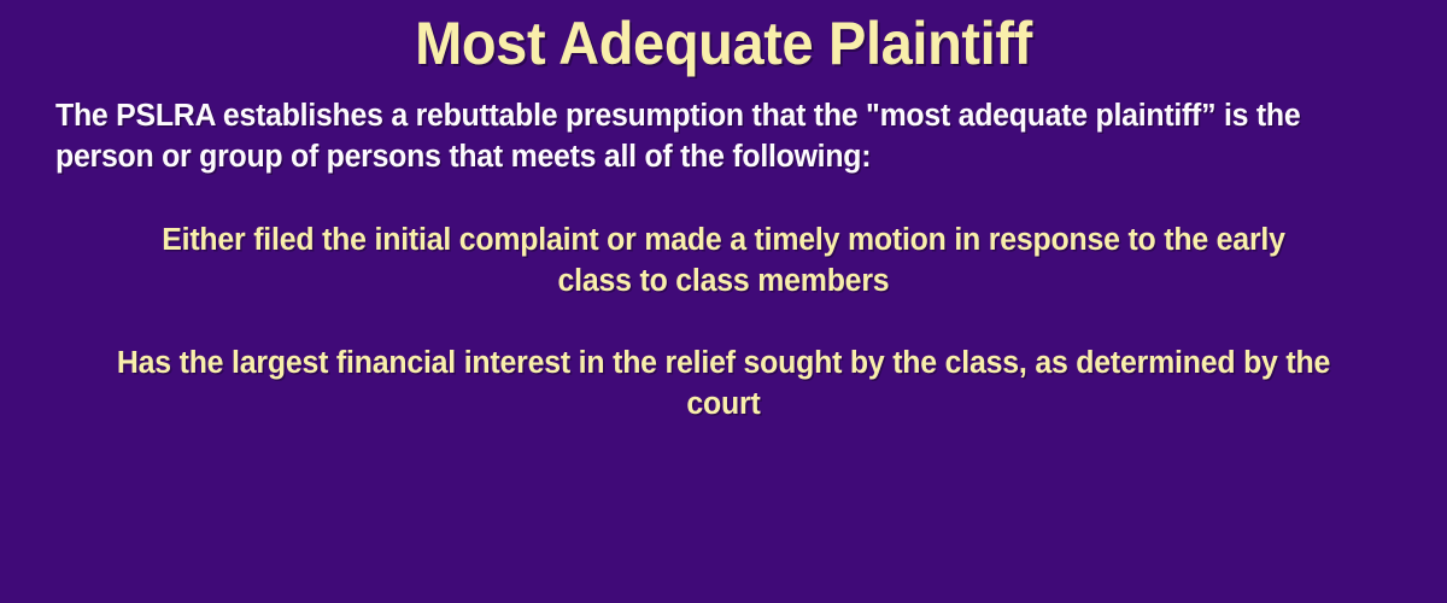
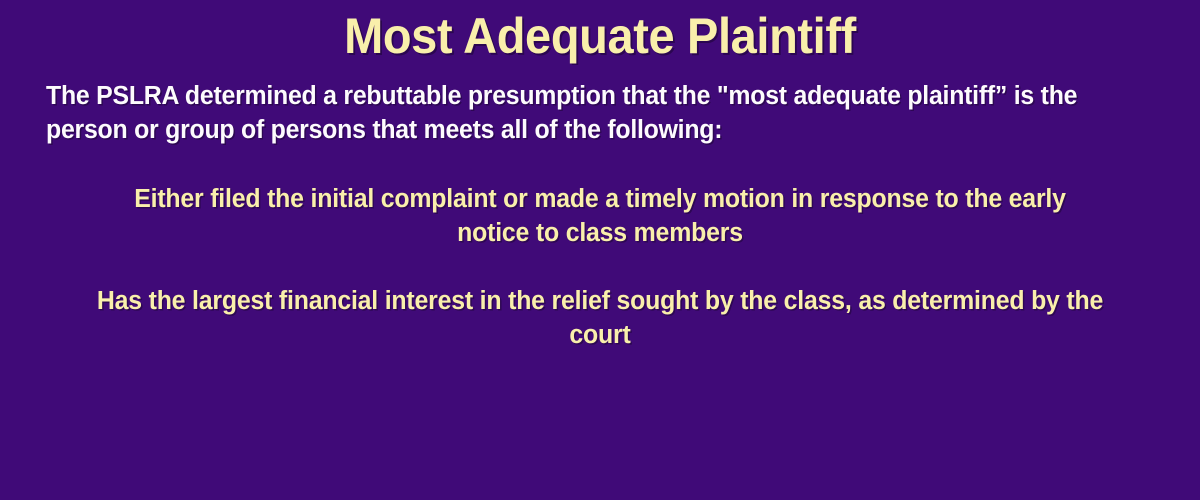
  Most Adequate Plaintiff
- The PSLRA establishes a rebuttable presumption that the "most adequate plaintiff” is the person or group of persons that meets all of the following:
+ The PSLRA determined a rebuttable presumption that the "most adequate plaintiff” is the person or group of persons that meets all of the following:
- Either filed the initial complaint or made a timely motion in response to the early class to class members
+ Either filed the initial complaint or made a timely motion in response to the early notice to class members
  Has the largest financial interest in the relief sought by the class, as determined by the court
